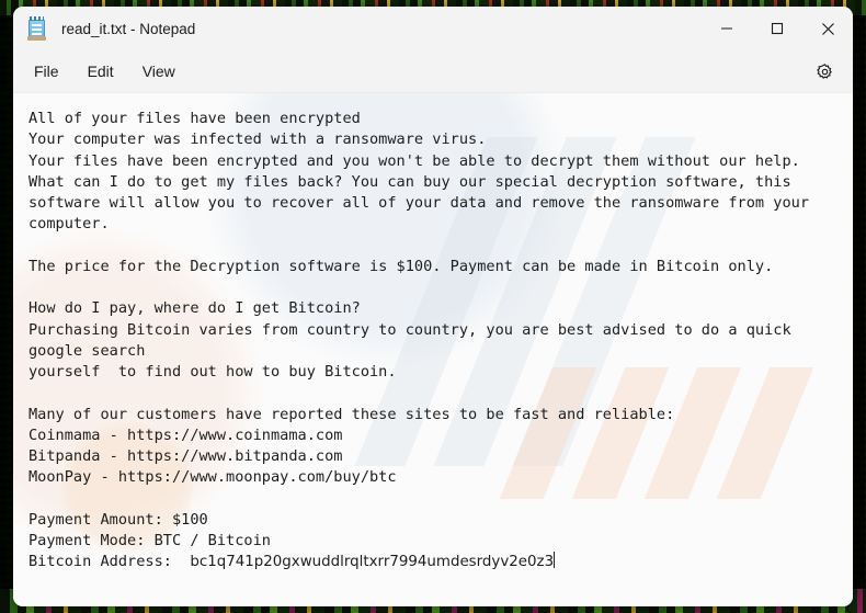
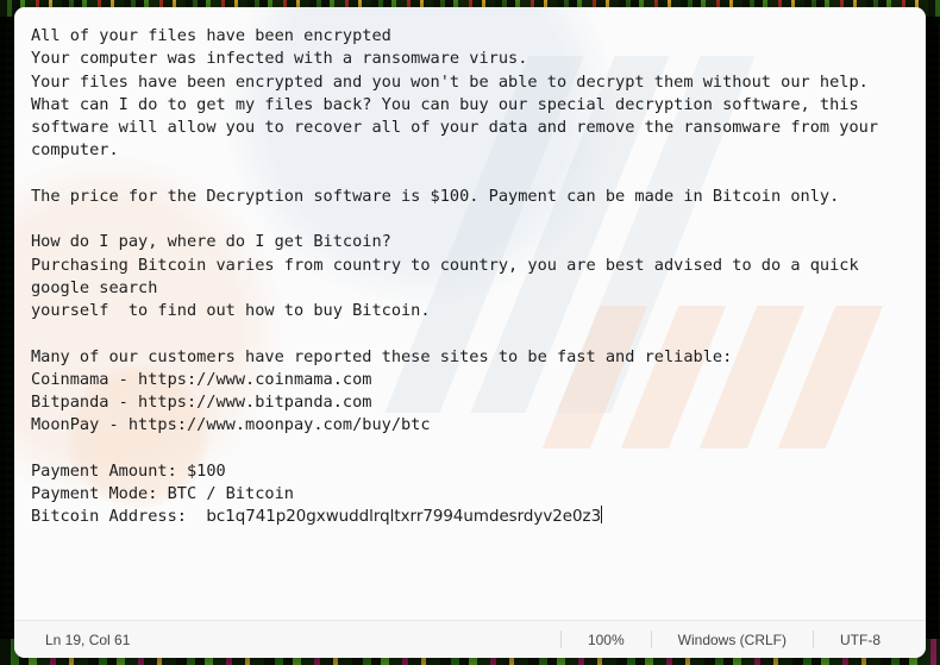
- read_it.txt - Notepad
- File
- Edit
- View
  All of your files have been encrypted
  Your computer was infected with a ransomware virus.
  Your files have been encrypted and you won't be able to decrypt them without our help.
  What can I do to get my files back? You can buy our special decryption software, this
  software will allow you to recover all of your data and remove the ransomware from your
  computer.
  The price for the Decryption software is $100. Payment can be made in Bitcoin only.
  How do I pay, where do I get Bitcoin?
  Purchasing Bitcoin varies from country to country, you are best advised to do a quick
  google search
  yourself to find out how to buy Bitcoin.
  Many of our customers have reported these sites to be fast and reliable:
  Coinmama - https://www.coinmama.com
  Bitpanda - https://www.bitpanda.com
  MoonPay - https://www.moonpay.com/buy/btc
  Payment Amount: $100
  Payment Mode: BTC / Bitcoin
  Bitcoin Address: bc1q741p20gxwuddlrqltxrr7994umdesrdyv2e0z3
+ Ln 19, Col 61
+ 100%
+ Windows (CRLF)
+ UTF-8
